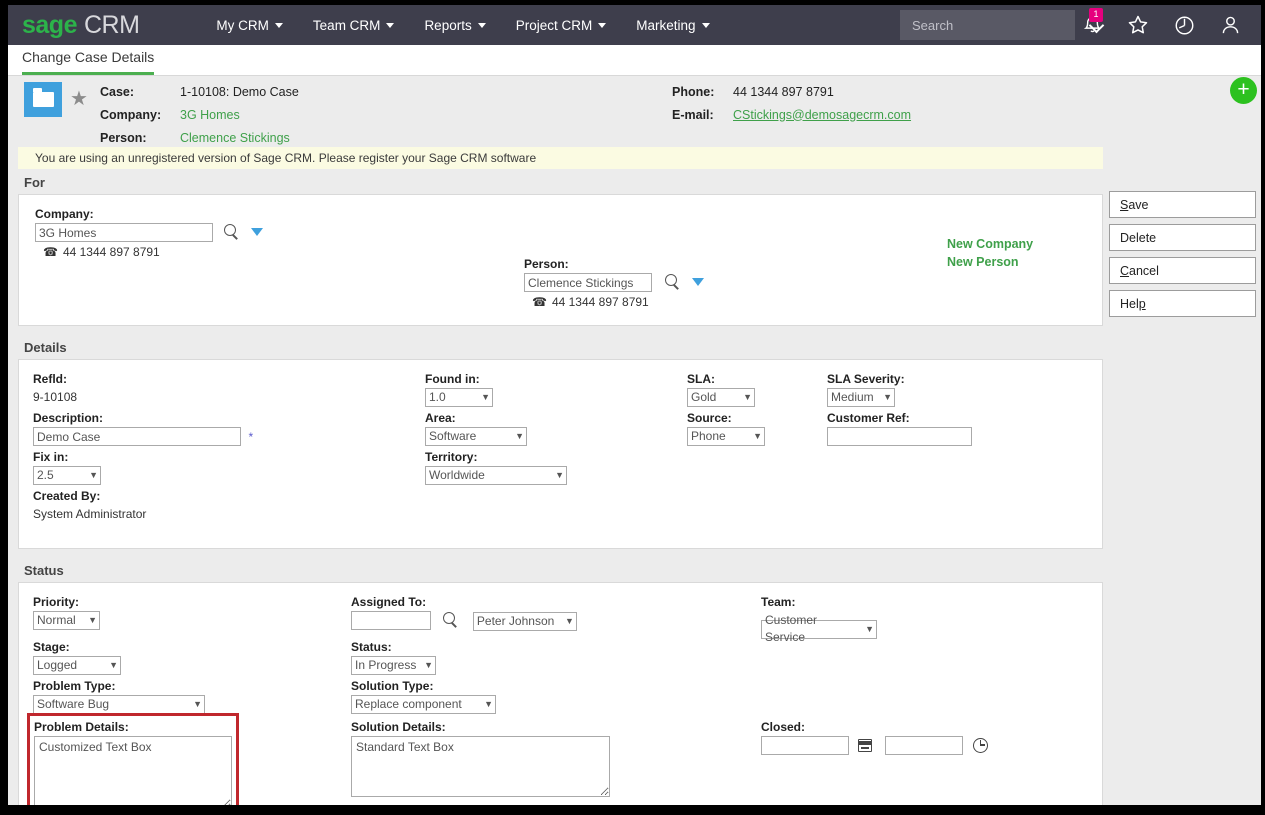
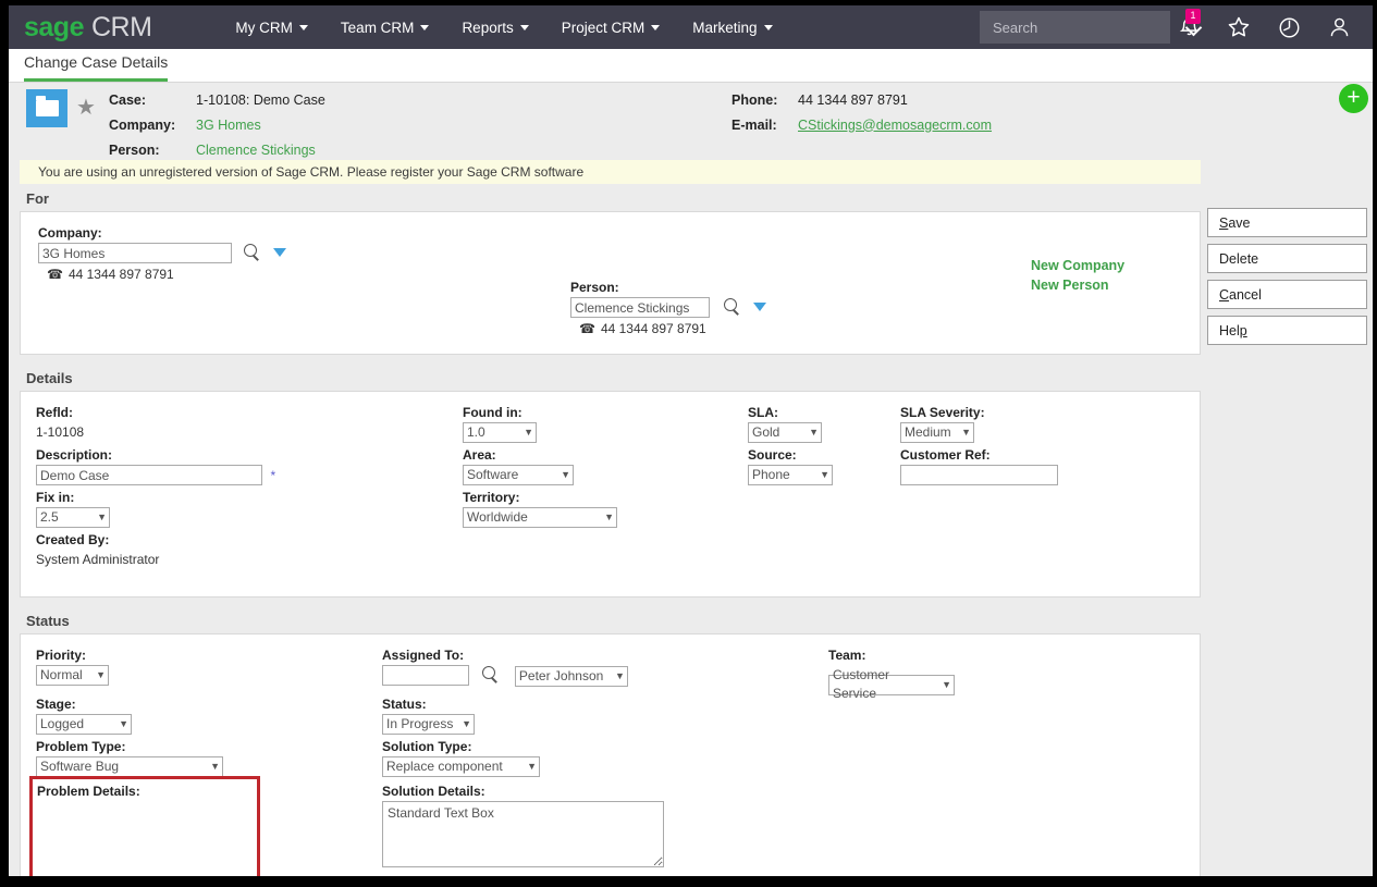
  sage
  CRM
  My CRM
  Team CRM
  Reports
  Project CRM
  Marketing
  Search
  1
  Change Case Details
  ★
  Case:
  1-10108: Demo Case
  Company:
  3G Homes
  Person:
  Clemence Stickings
  Phone:
  44 1344 897 8791
  E-mail:
  CStickings@demosagecrm.com
  +
  You are using an unregistered version of Sage CRM. Please register your Sage CRM software
  For
  Company:
  3G Homes
  44 1344 897 8791
  Person:
  Clemence Stickings
  44 1344 897 8791
  New Company
  New Person
  Save
  Delete
  Cancel
  Help
  Details
  Refld:
- 9-10108
+ 1-10108
  Description:
  Demo Case *
  Fix in:
  2.5
  ▼
  Created By:
  System Administrator
  Found in:
  1.0
  ▼
  Area:
  Software
  ▼
  Territory:
  Worldwide
  ▼
  SLA:
  Gold
  ▼
  Source:
  Phone
  ▼
  SLA Severity:
  Medium
  ▼
  Customer Ref:
  Status
  Priority:
  Normal
  ▼
  Stage:
  Logged
  ▼
  Problem Type:
  Software Bug
  ▼
  Problem Details:
- Customized Text Box
  Assigned To:
  Peter Johnson
  ▼
  Status:
  In Progress
  ▼
  Solution Type:
  Replace component
  ▼
  Solution Details:
  Standard Text Box
  Team:
  Customer Service
  ▼
- Closed:
